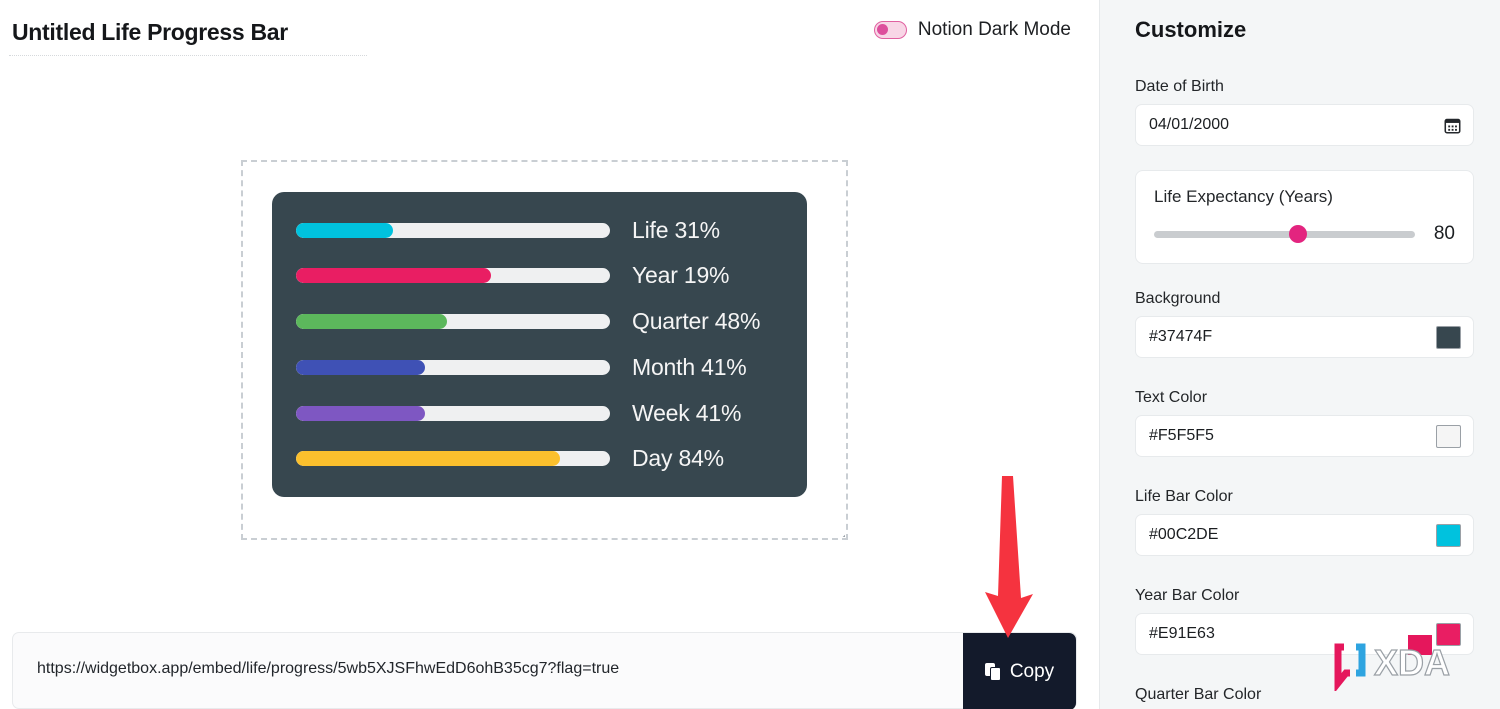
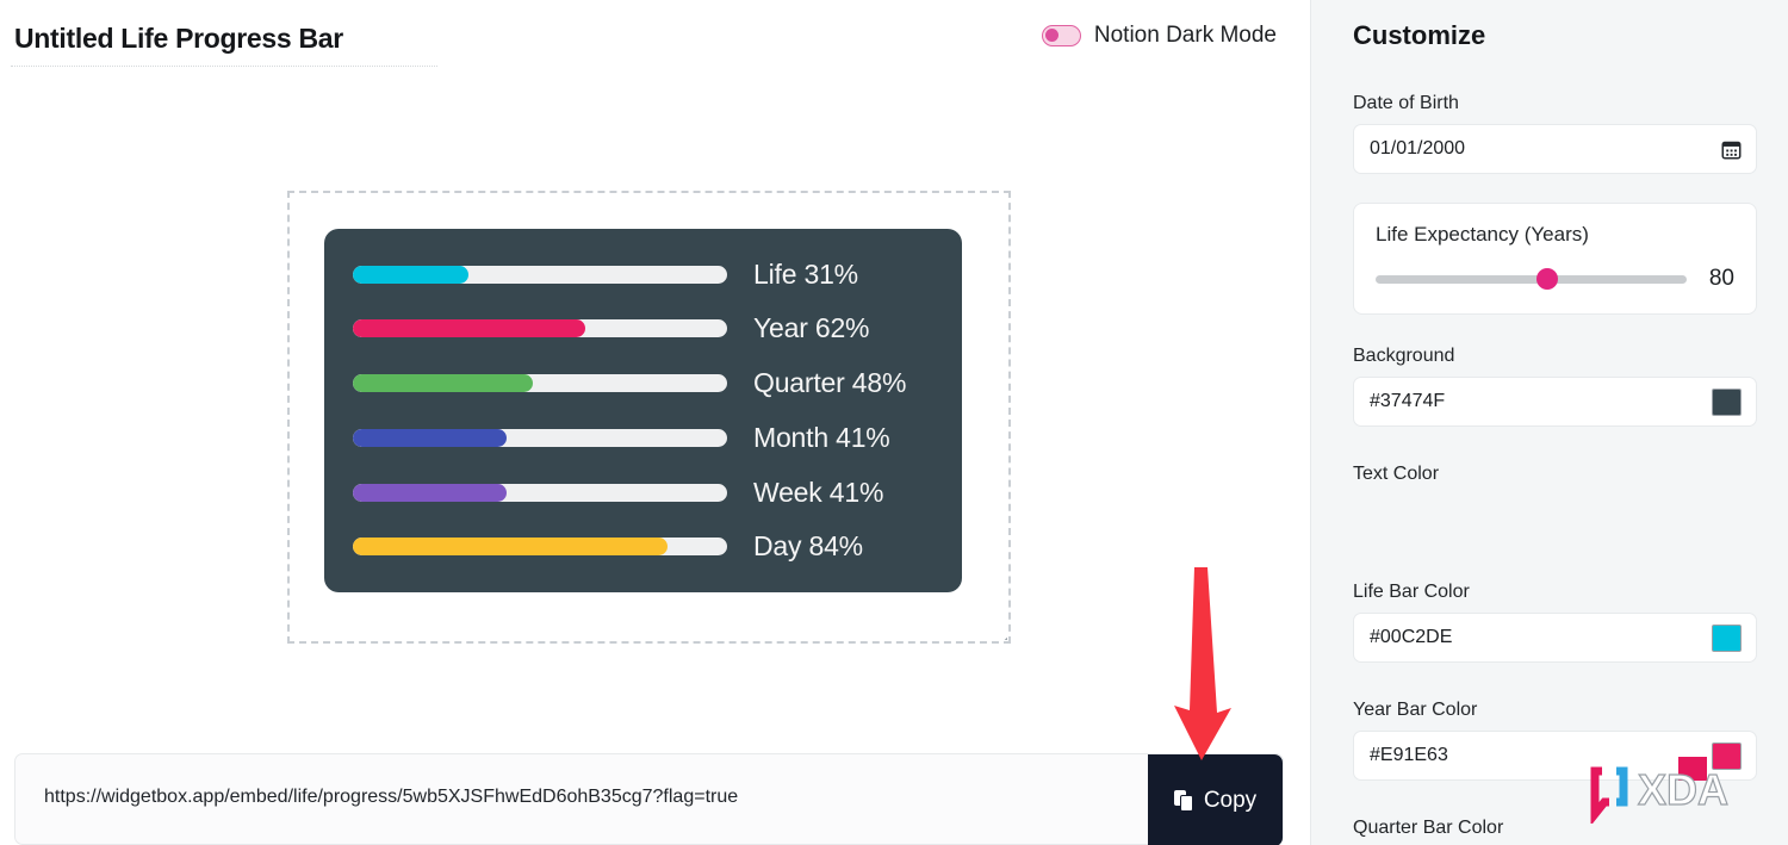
  Untitled Life Progress Bar
  Notion Dark Mode
  Life 31%
- Year 19%
+ Year 62%
  Quarter 48%
  Month 41%
  Week 41%
  Day 84%
  https://widgetbox.app/embed/life/progress/5wb5XJSFhwEdD6ohB35cg7?flag=true
  Copy
  Customize
  Date of Birth
- 04/01/2000
+ 01/01/2000
  Life Expectancy (Years)
  80
  Background
  #37474F
  Text Color
- #F5F5F5
  Life Bar Color
  #00C2DE
  Year Bar Color
  #E91E63
  Quarter Bar Color
  XDA
